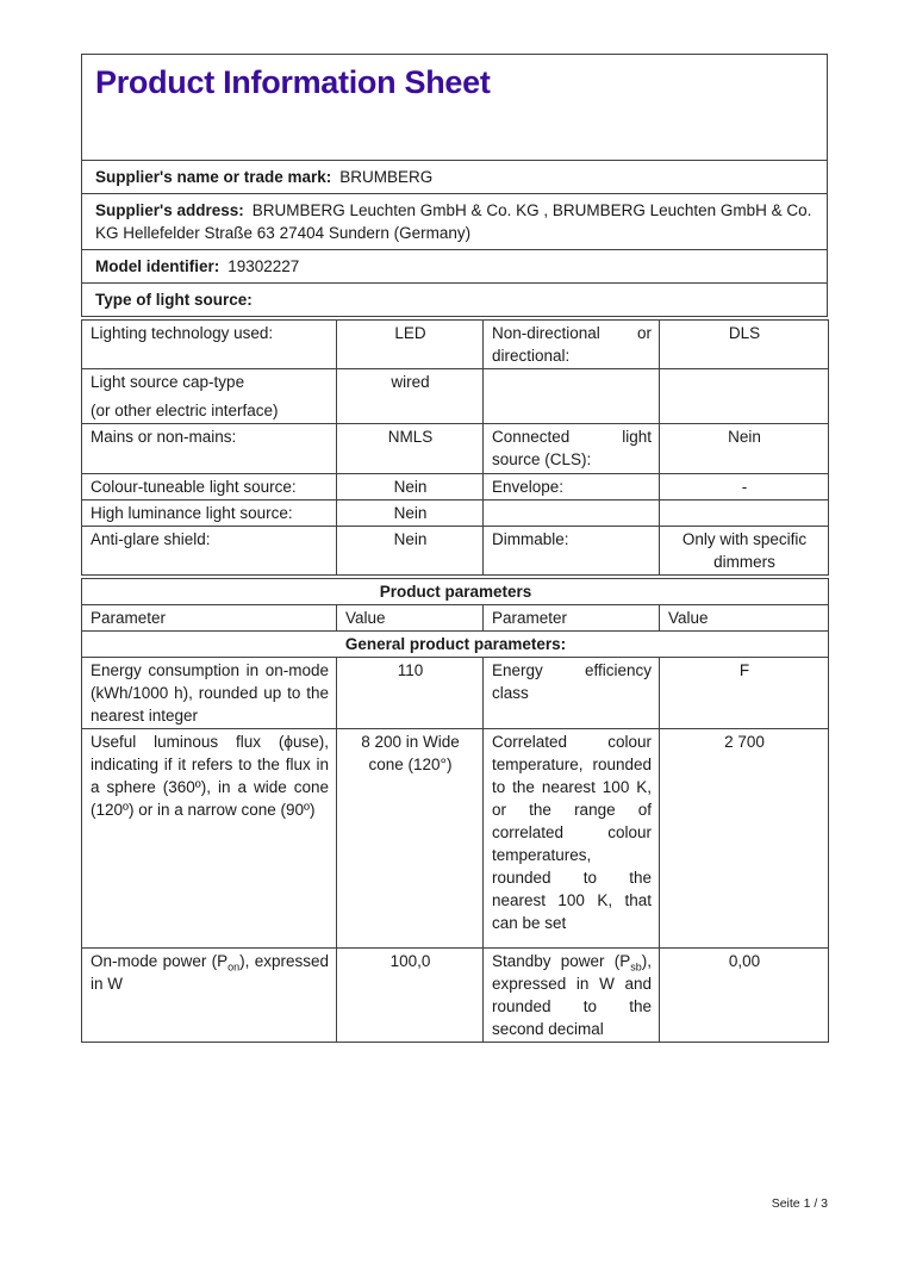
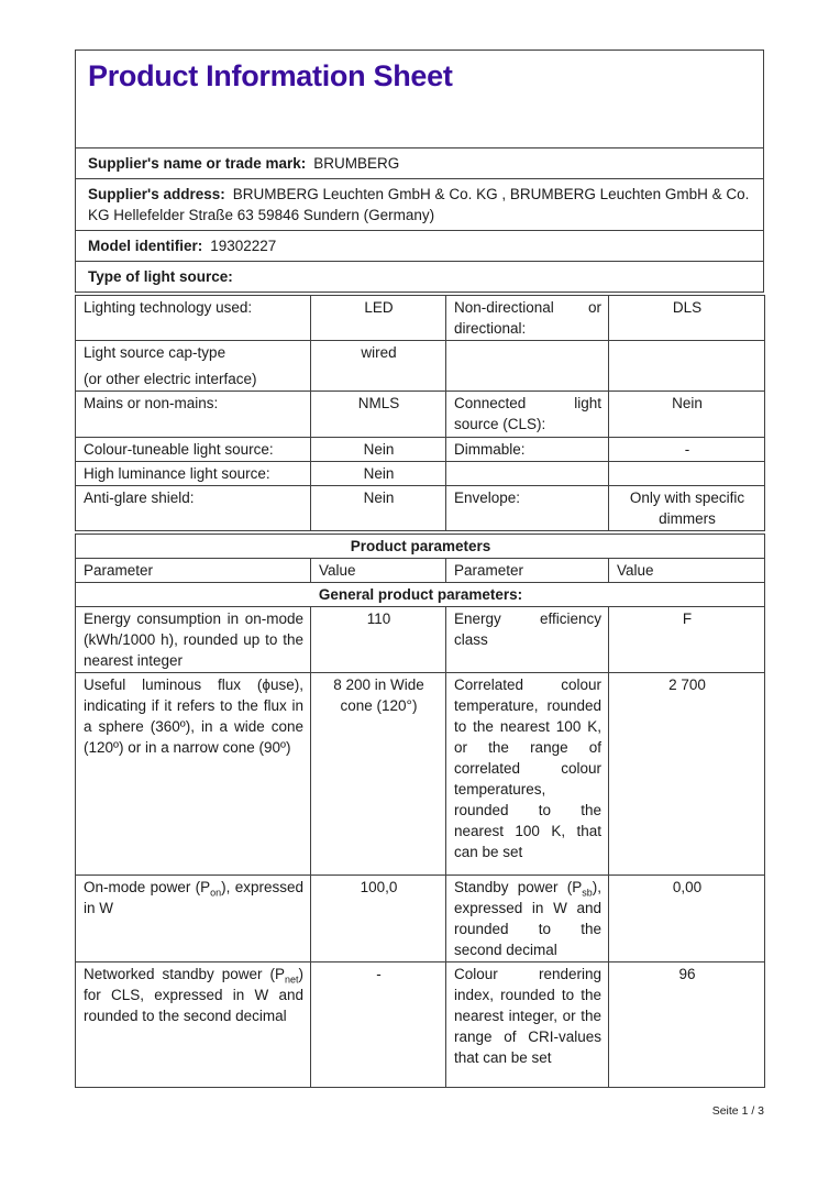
  Product Information Sheet
  Supplier's name or trade mark: BRUMBERG
- Supplier's address: BRUMBERG Leuchten GmbH & Co. KG , BRUMBERG Leuchten GmbH & Co. KG Hellefelder Straße 63 27404 Sundern (Germany)
+ Supplier's address: BRUMBERG Leuchten GmbH & Co. KG , BRUMBERG Leuchten GmbH & Co. KG Hellefelder Straße 63 59846 Sundern (Germany)
  Model identifier: 19302227
  Type of light source:
  Lighting technology used:	LED	Non-directional or directional:	DLS
  Light source cap-type (or other electric interface)	wired
  Mains or non-mains:	NMLS	Connected light source (CLS):	Nein
- Colour-tuneable light source:	Nein	Envelope:	-
+ Colour-tuneable light source:	Nein	Dimmable:	-
  High luminance light source:	Nein
- Anti-glare shield:	Nein	Dimmable:	Only with specific dimmers
+ Anti-glare shield:	Nein	Envelope:	Only with specific dimmers
  Product parameters
  Parameter	Value	Parameter	Value
  General product parameters:
  Energy consumption in on-mode (kWh/1000 h), rounded up to the nearest integer	110	Energy efficiency class	F
  Useful luminous flux (ϕuse), indicating if it refers to the flux in a sphere (360º), in a wide cone (120º) or in a narrow cone (90º)	8 200 in Wide cone (120°)	Correlated colour temperature, rounded to the nearest 100 K, or the range of correlated colour temperatures, rounded to the nearest 100 K, that can be set	2 700
  On-mode power (Pon), expressed in W	100,0	Standby power (Psb), expressed in W and rounded to the second decimal	0,00
+ Networked standby power (Pnet) for CLS, expressed in W and rounded to the second decimal	-	Colour rendering index, rounded to the nearest integer, or the range of CRI-values that can be set	96
  Seite 1 / 3
